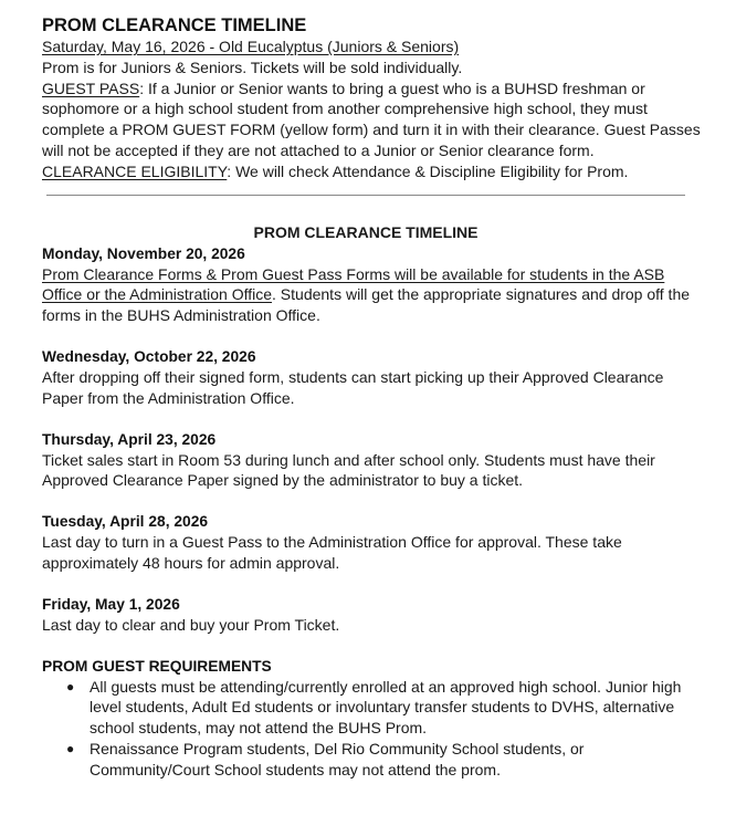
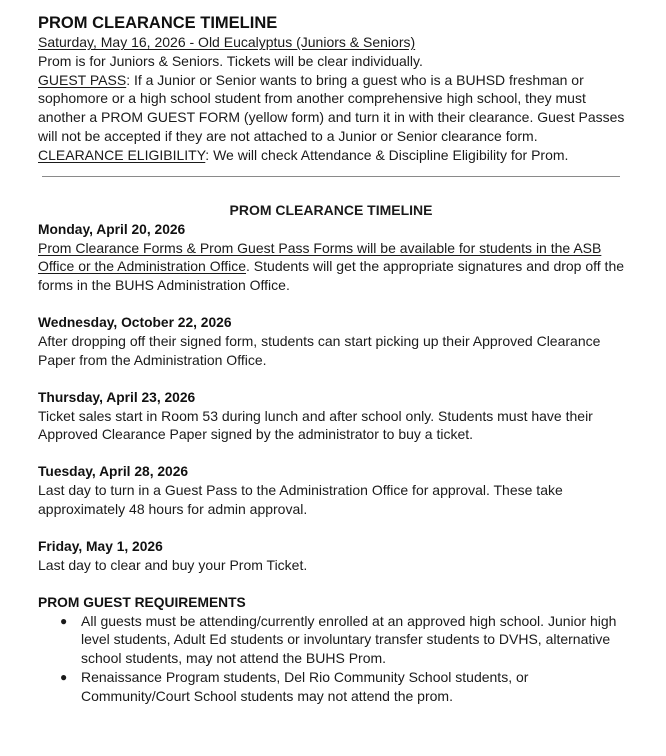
  PROM CLEARANCE TIMELINE
  Saturday, May 16, 2026 - Old Eucalyptus (Juniors & Seniors)
- Prom is for Juniors & Seniors. Tickets will be sold individually.
+ Prom is for Juniors & Seniors. Tickets will be clear individually.
- GUEST PASS: If a Junior or Senior wants to bring a guest who is a BUHSD freshman or sophomore or a high school student from another comprehensive high school, they must complete a PROM GUEST FORM (yellow form) and turn it in with their clearance. Guest Passes will not be accepted if they are not attached to a Junior or Senior clearance form.
+ GUEST PASS: If a Junior or Senior wants to bring a guest who is a BUHSD freshman or sophomore or a high school student from another comprehensive high school, they must another a PROM GUEST FORM (yellow form) and turn it in with their clearance. Guest Passes will not be accepted if they are not attached to a Junior or Senior clearance form.
  CLEARANCE ELIGIBILITY: We will check Attendance & Discipline Eligibility for Prom.
  PROM CLEARANCE TIMELINE
- Monday, November 20, 2026
+ Monday, April 20, 2026
  Prom Clearance Forms & Prom Guest Pass Forms will be available for students in the ASB Office or the Administration Office. Students will get the appropriate signatures and drop off the forms in the BUHS Administration Office.
  Wednesday, October 22, 2026
  After dropping off their signed form, students can start picking up their Approved Clearance Paper from the Administration Office.
  Thursday, April 23, 2026
  Ticket sales start in Room 53 during lunch and after school only. Students must have their Approved Clearance Paper signed by the administrator to buy a ticket.
  Tuesday, April 28, 2026
  Last day to turn in a Guest Pass to the Administration Office for approval. These take approximately 48 hours for admin approval.
  Friday, May 1, 2026
  Last day to clear and buy your Prom Ticket.
  PROM GUEST REQUIREMENTS
  ●
  All guests must be attending/currently enrolled at an approved high school. Junior high level students, Adult Ed students or involuntary transfer students to DVHS, alternative school students, may not attend the BUHS Prom.
  ●
  Renaissance Program students, Del Rio Community School students, or Community/Court School students may not attend the prom.
